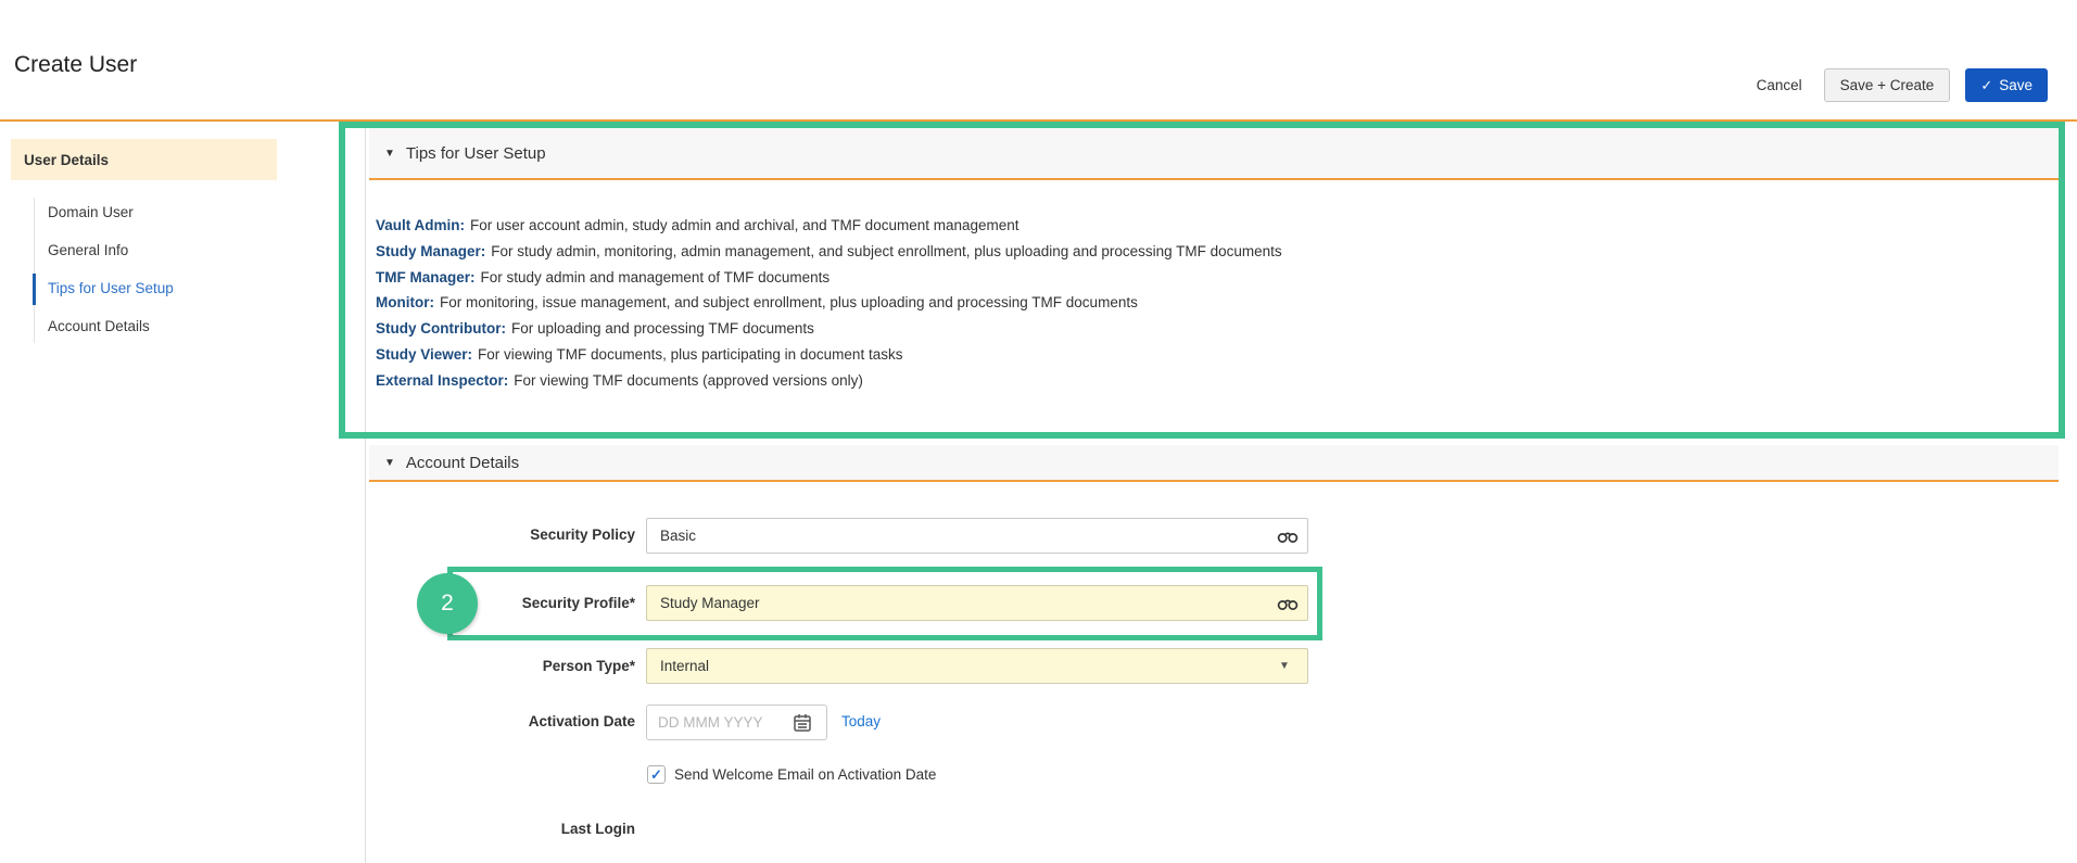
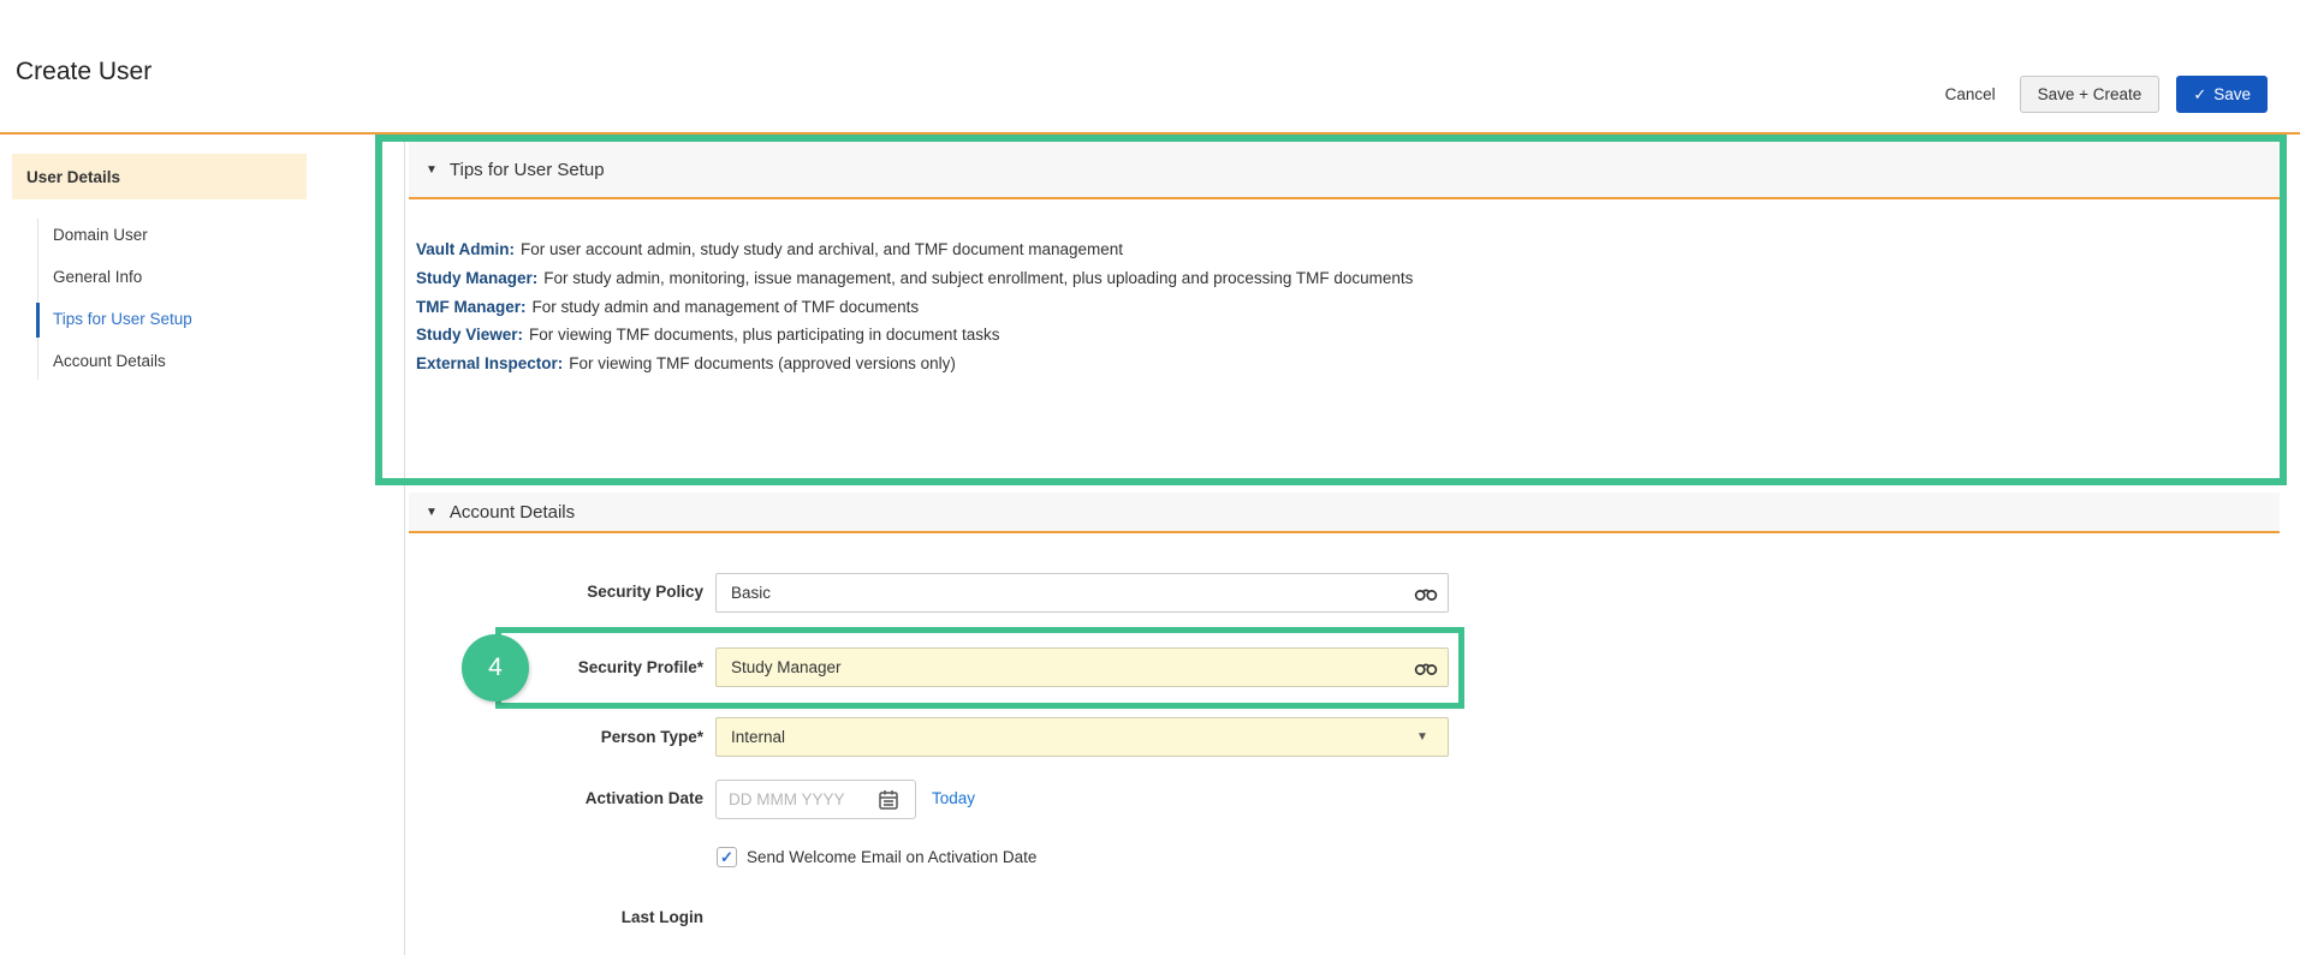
  Create User
  Cancel
  Save + Create
  ✓
  Save
  User Details
  Domain User
  General Info
  Tips for User Setup
  Account Details
  ▼
  Tips for User Setup
- Vault Admin: For user account admin, study admin and archival, and TMF document management
+ Vault Admin: For user account admin, study study and archival, and TMF document management
- Study Manager: For study admin, monitoring, admin management, and subject enrollment, plus uploading and processing TMF documents
+ Study Manager: For study admin, monitoring, issue management, and subject enrollment, plus uploading and processing TMF documents
  TMF Manager: For study admin and management of TMF documents
- Monitor: For monitoring, issue management, and subject enrollment, plus uploading and processing TMF documents
- Study Contributor: For uploading and processing TMF documents
  Study Viewer: For viewing TMF documents, plus participating in document tasks
  External Inspector: For viewing TMF documents (approved versions only)
  ▼
  Account Details
  Security Policy
  Basic
  Security Profile*
  Study Manager
  Person Type*
  Internal
  ▼
  Activation Date
  DD MMM YYYY
  Today
  ✓
  Send Welcome Email on Activation Date
  Last Login
- 2
+ 4
